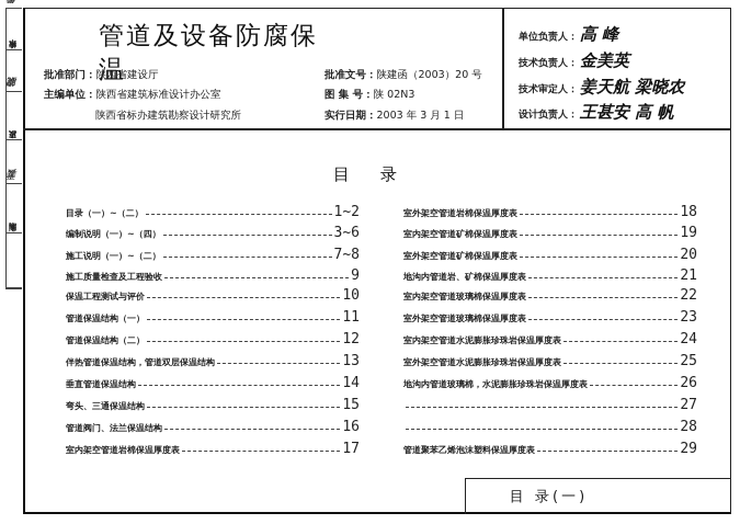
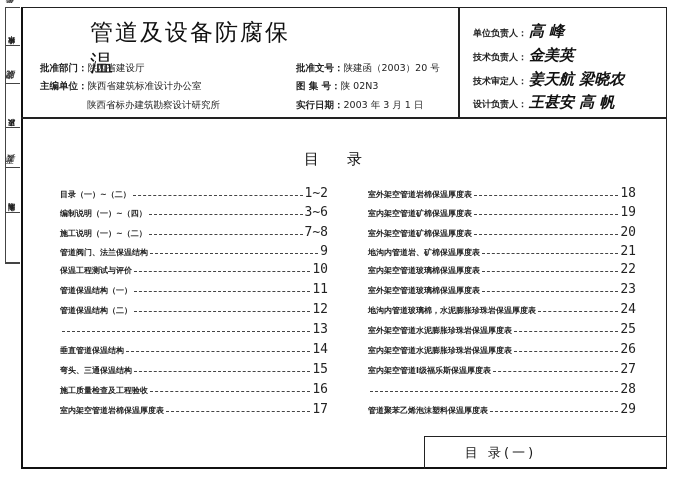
  管道及设备防腐保温
  批准部门：陕西省建设厅
  主编单位：陕西省建筑标准设计办公室
  陕西省标办建筑勘察设计研究所
  批准文号：陕建函（2003）20 号
  图 集 号：陕 02N3
  实行日期：2003 年 3 月 1 日
  单位负责人： 高 峰
  技术负责人： 金美英
  技术审定人： 姜天航 梁晓农
  设计负责人： 王甚安 高 帆
  目
  录
  目录（一）~（二）
  1~2
  编制说明（一）~（四）
  3~6
  施工说明（一）~（二）
  7~8
- 施工质量检查及工程验收
+ 管道阀门、法兰保温结构
  9
  保温工程测试与评价
  10
  管道保温结构（一）
  11
  管道保温结构（二）
  12
- 伴热管道保温结构，管道双层保温结构
  13
  垂直管道保温结构
  14
  弯头、三通保温结构
  15
- 管道阀门、法兰保温结构
+ 施工质量检查及工程验收
  16
  室内架空管道岩棉保温厚度表
  17
  室外架空管道岩棉保温厚度表
  18
  室内架空管道矿棉保温厚度表
  19
  室外架空管道矿棉保温厚度表
  20
  地沟内管道岩、矿棉保温厚度表
  21
  室内架空管道玻璃棉保温厚度表
  22
  室外架空管道玻璃棉保温厚度表
  23
- 室内架空管道水泥膨胀珍珠岩保温厚度表
+ 地沟内管道玻璃棉，水泥膨胀珍珠岩保温厚度表
  24
  室外架空管道水泥膨胀珍珠岩保温厚度表
  25
- 地沟内管道玻璃棉，水泥膨胀珍珠岩保温厚度表
+ 室内架空管道水泥膨胀珍珠岩保温厚度表
  26
+ 室内架空管道Ⅰ级福乐斯保温厚度表
  27
  28
  管道聚苯乙烯泡沫塑料保温厚度表
  29
  目 录(一)
